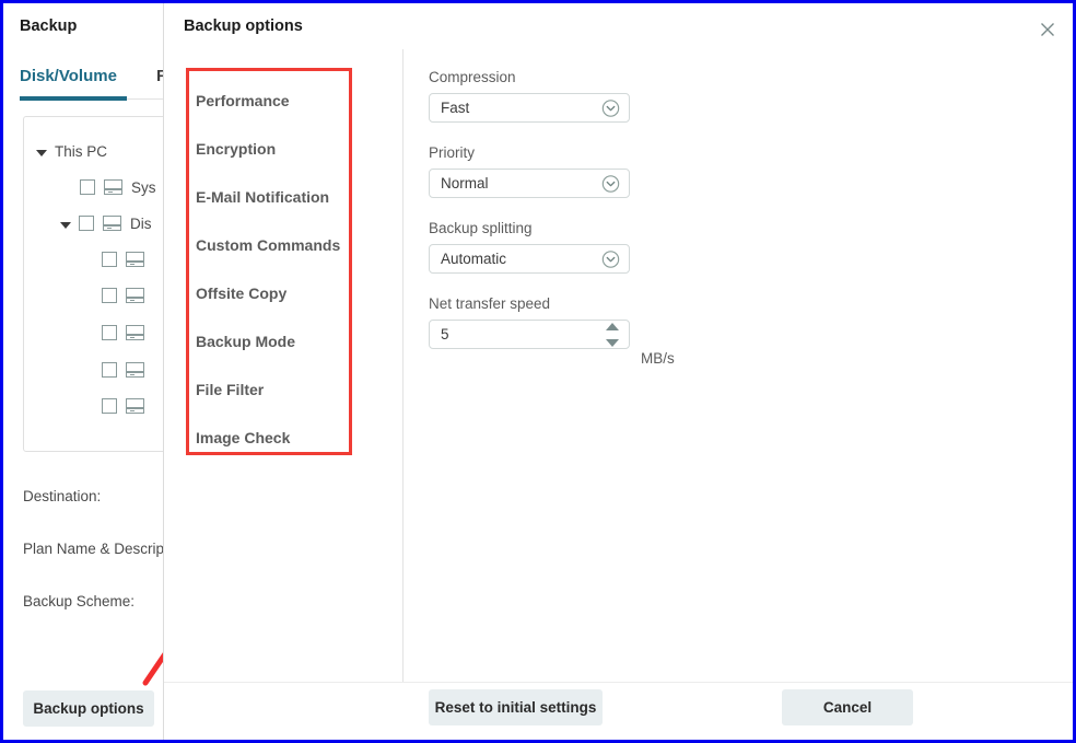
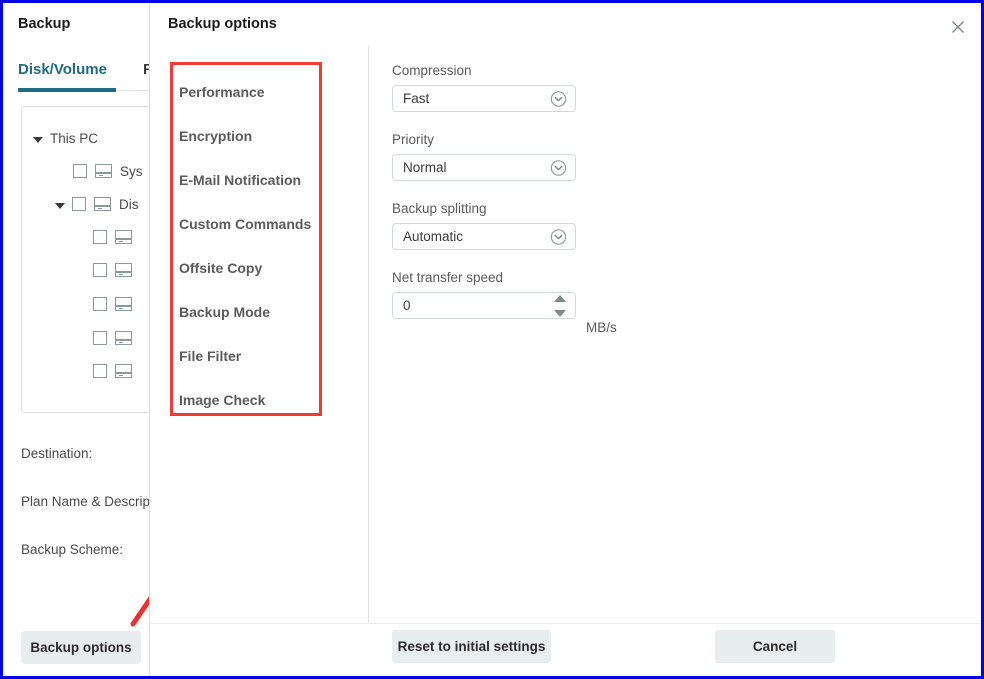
  Backup
  Disk/Volume
  F
  This PC
  Sys
  Dis
  Destination:
  Plan Name & Descrip
  Backup Scheme:
  Backup options
  Backup options
  Performance
  Encryption
  E-Mail Notification
  Custom Commands
  Offsite Copy
  Backup Mode
  File Filter
  Image Check
  Compression
  Fast
  Priority
  Normal
  Backup splitting
  Automatic
  Net transfer speed
- 5
+ 0
  MB/s
  Reset to initial settings
  Cancel
